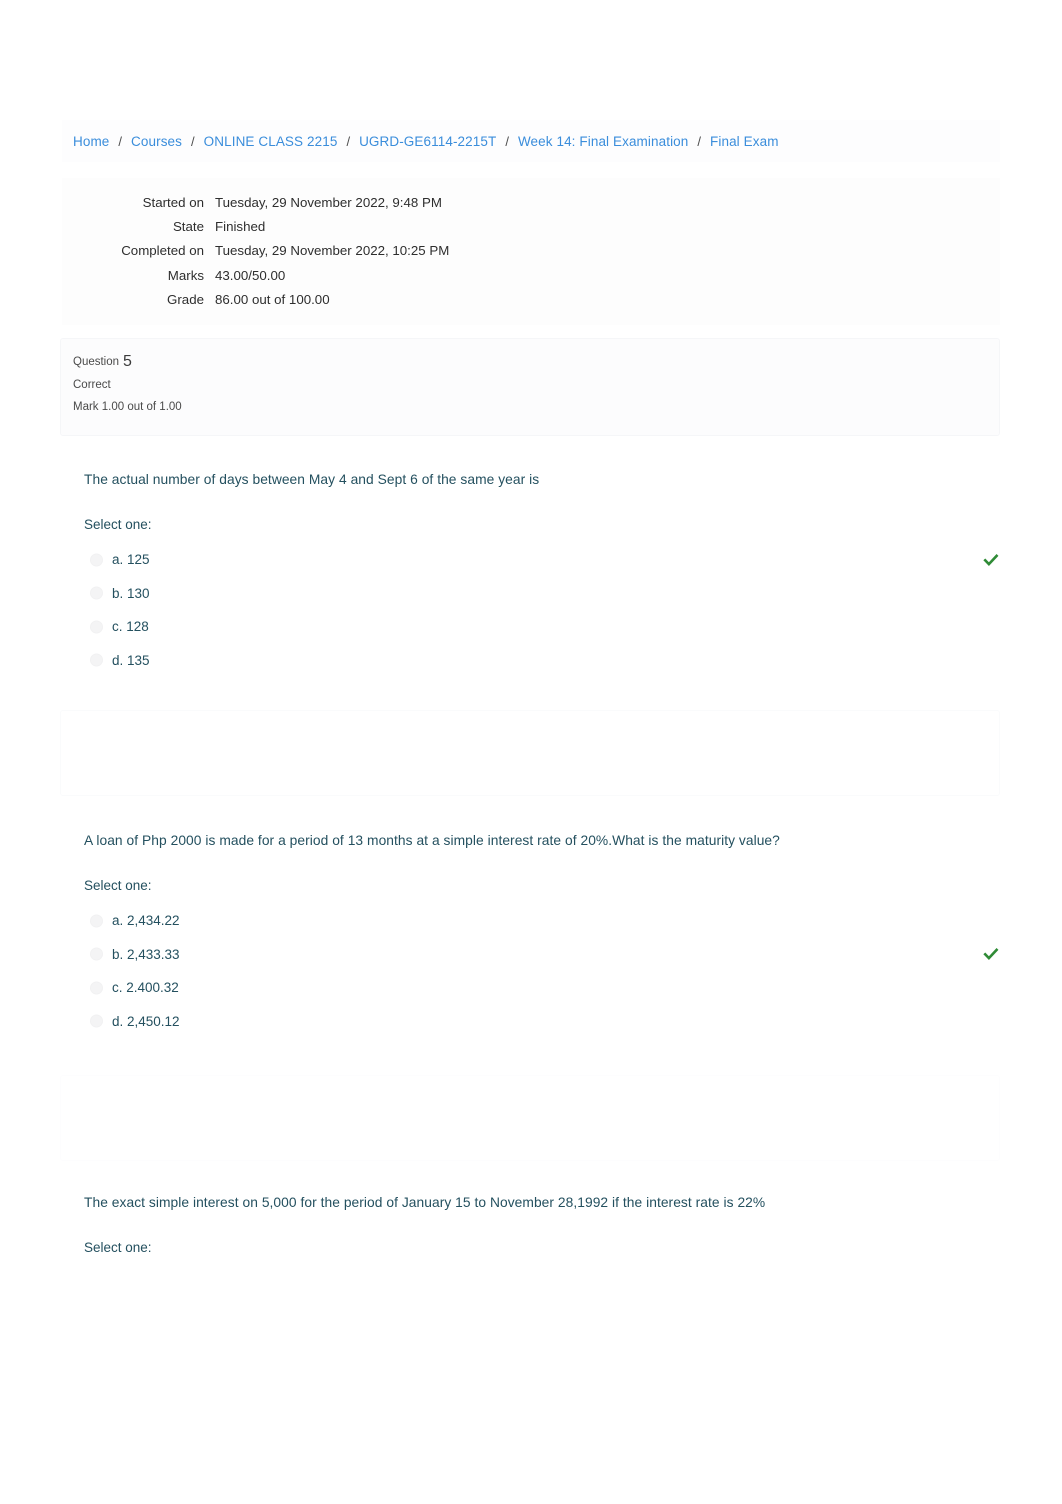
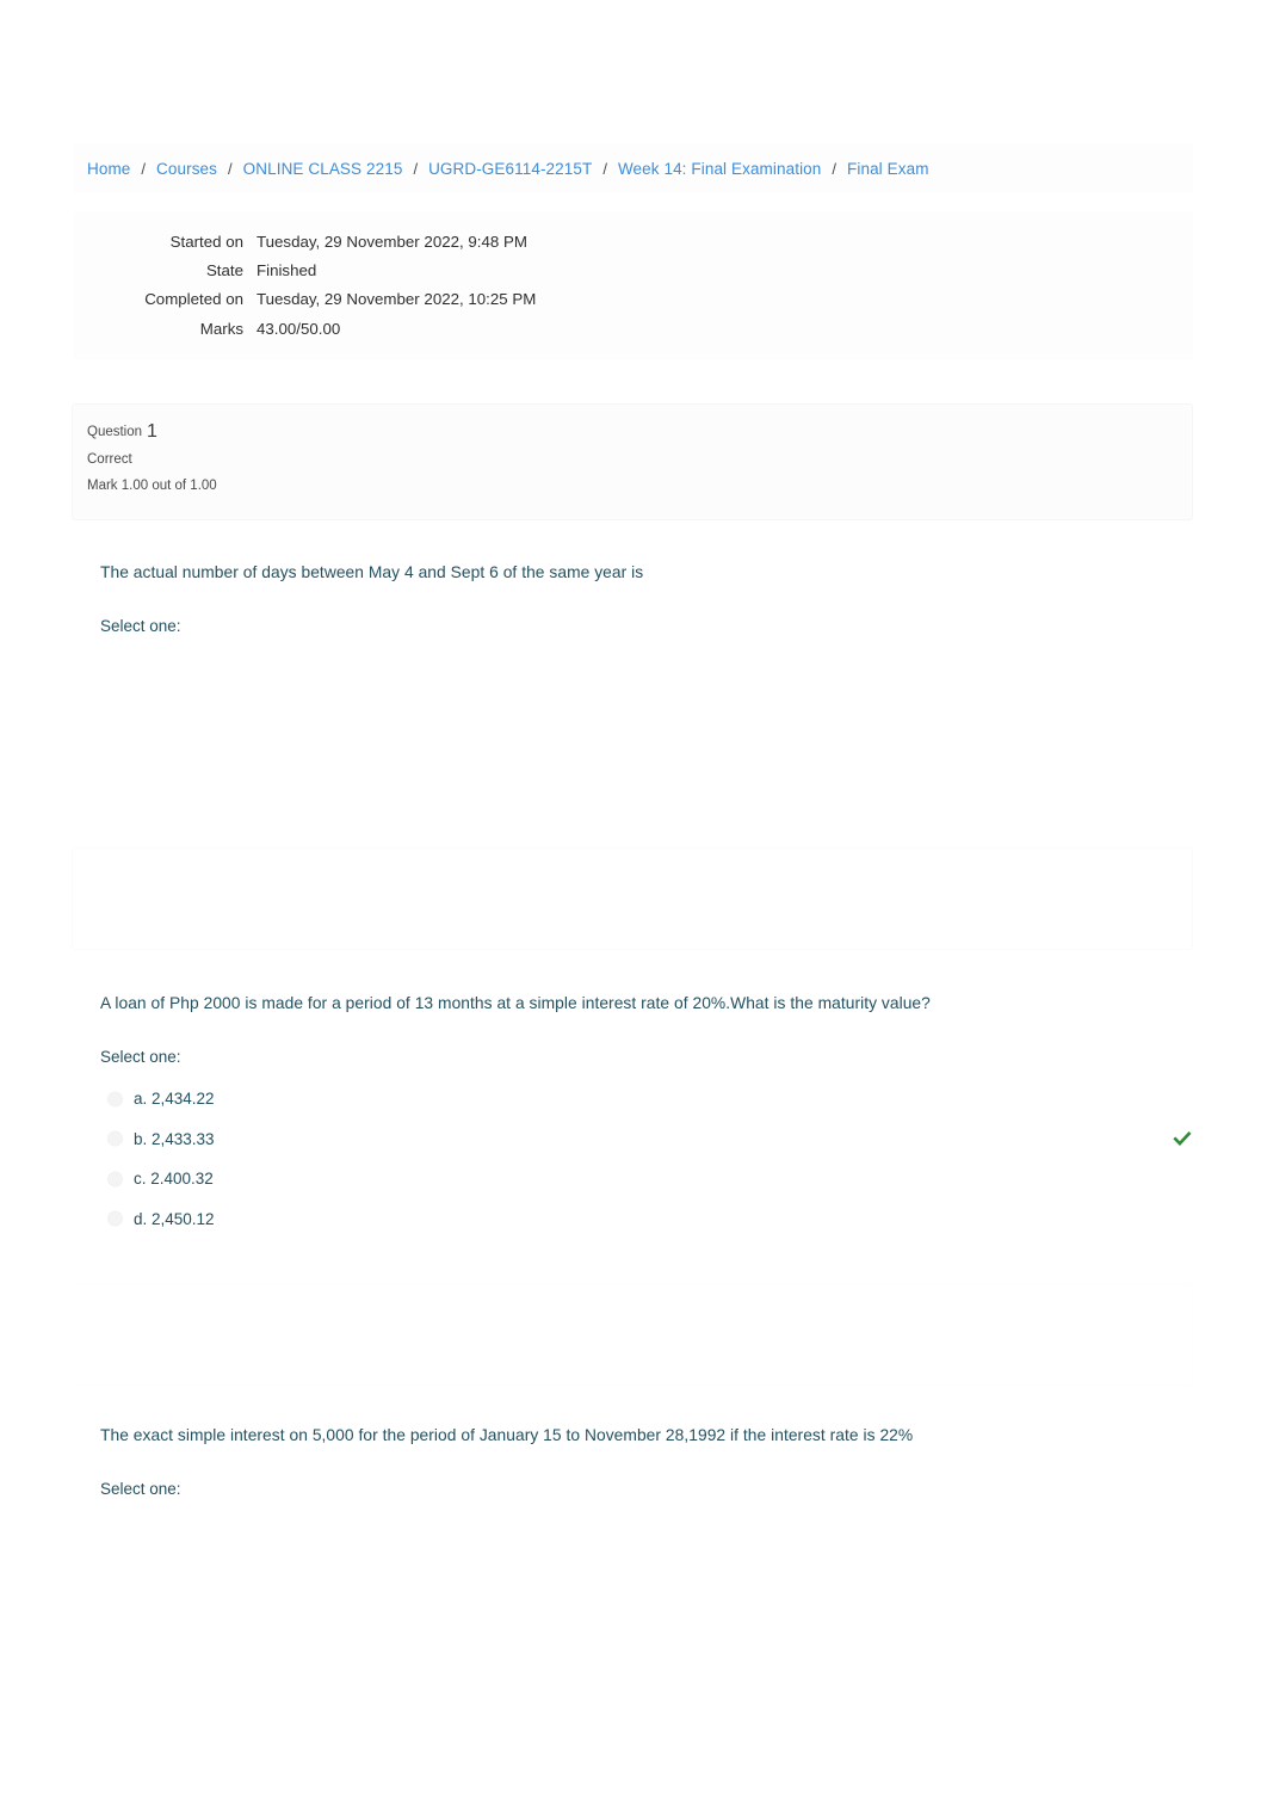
  Home
  /
  Courses
  /
  ONLINE CLASS 2215
  /
  UGRD-GE6114-2215T
  /
  Week 14: Final Examination
  /
  Final Exam
  Started on
  Tuesday, 29 November 2022, 9:48 PM
  State
  Finished
  Completed on
  Tuesday, 29 November 2022, 10:25 PM
  Marks
  43.00/50.00
- Grade
- 86.00 out of 100.00
- Question 5
+ Question 1
  Correct
  Mark 1.00 out of 1.00
  The actual number of days between May 4 and Sept 6 of the same year is
  Select one:
- a. 125
- b. 130
- c. 128
- d. 135
  A loan of Php 2000 is made for a period of 13 months at a simple interest rate of 20%.What is the maturity value?
  Select one:
  a. 2,434.22
  b. 2,433.33
  c. 2.400.32
  d. 2,450.12
  The exact simple interest on 5,000 for the period of January 15 to November 28,1992 if the interest rate is 22%
  Select one:
